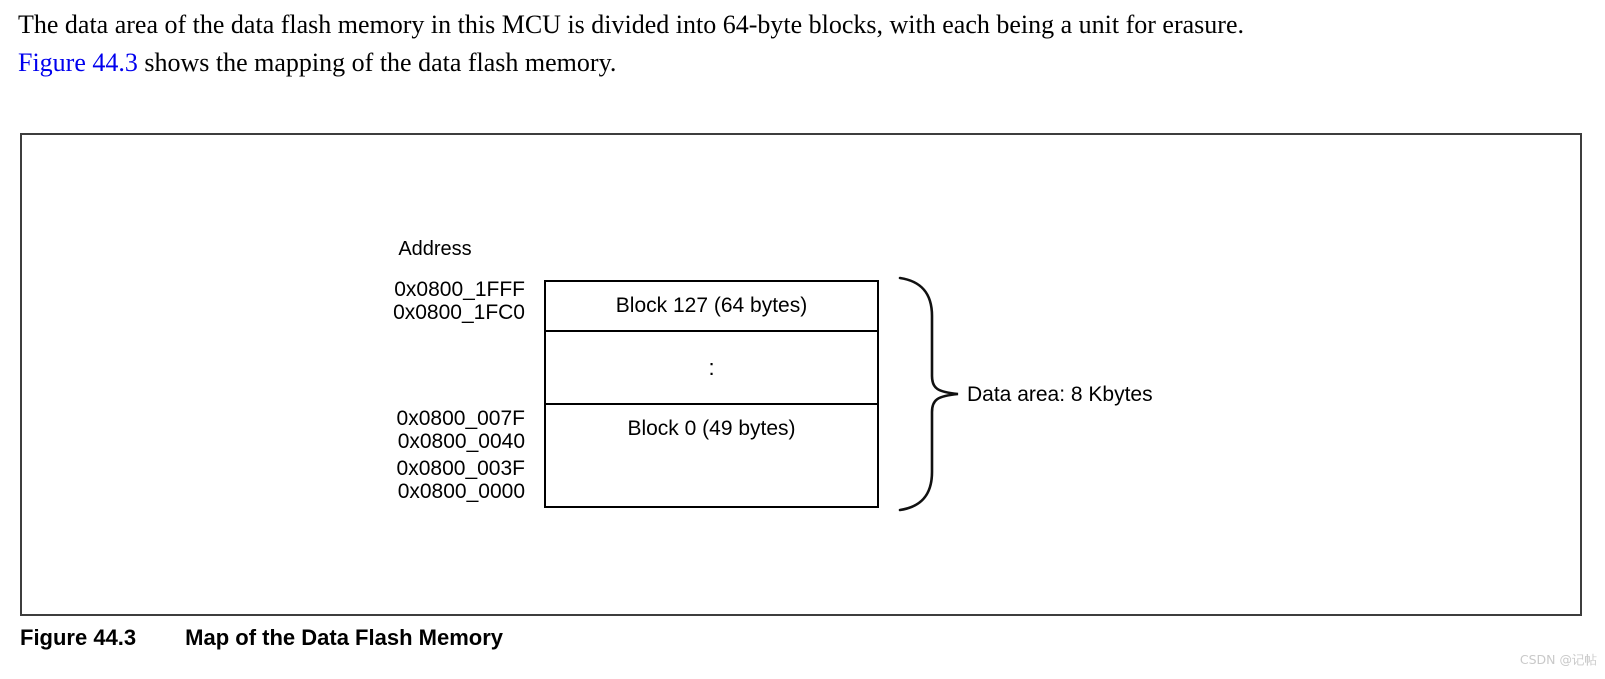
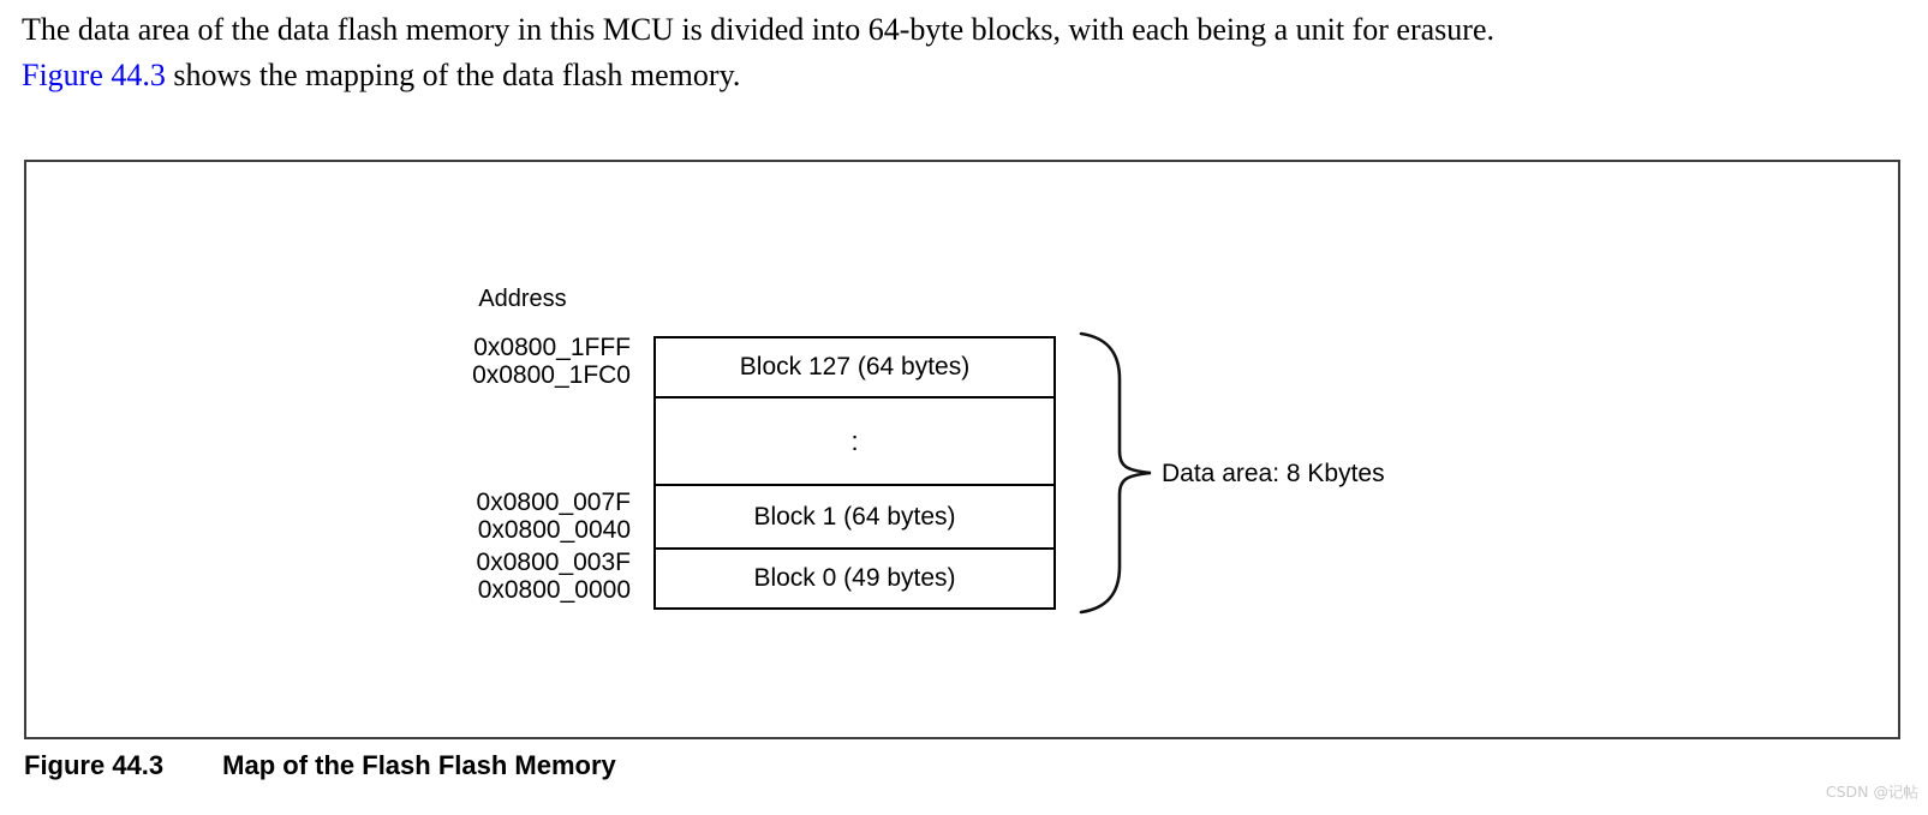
  The data area of the data flash memory in this MCU is divided into 64-byte blocks, with each being a unit for erasure.
  Figure 44.3 shows the mapping of the data flash memory.
  Address
  0x0800_1FFF
  0x0800_1FC0
  0x0800_007F
  0x0800_0040
  0x0800_003F
  0x0800_0000
  Block 127 (64 bytes)
  :
+ Block 1 (64 bytes)
  Block 0 (49 bytes)
  Data area: 8 Kbytes
  Figure 44.3
- Map of the Data Flash Memory
+ Map of the Flash Flash Memory
  CSDN @记帖
